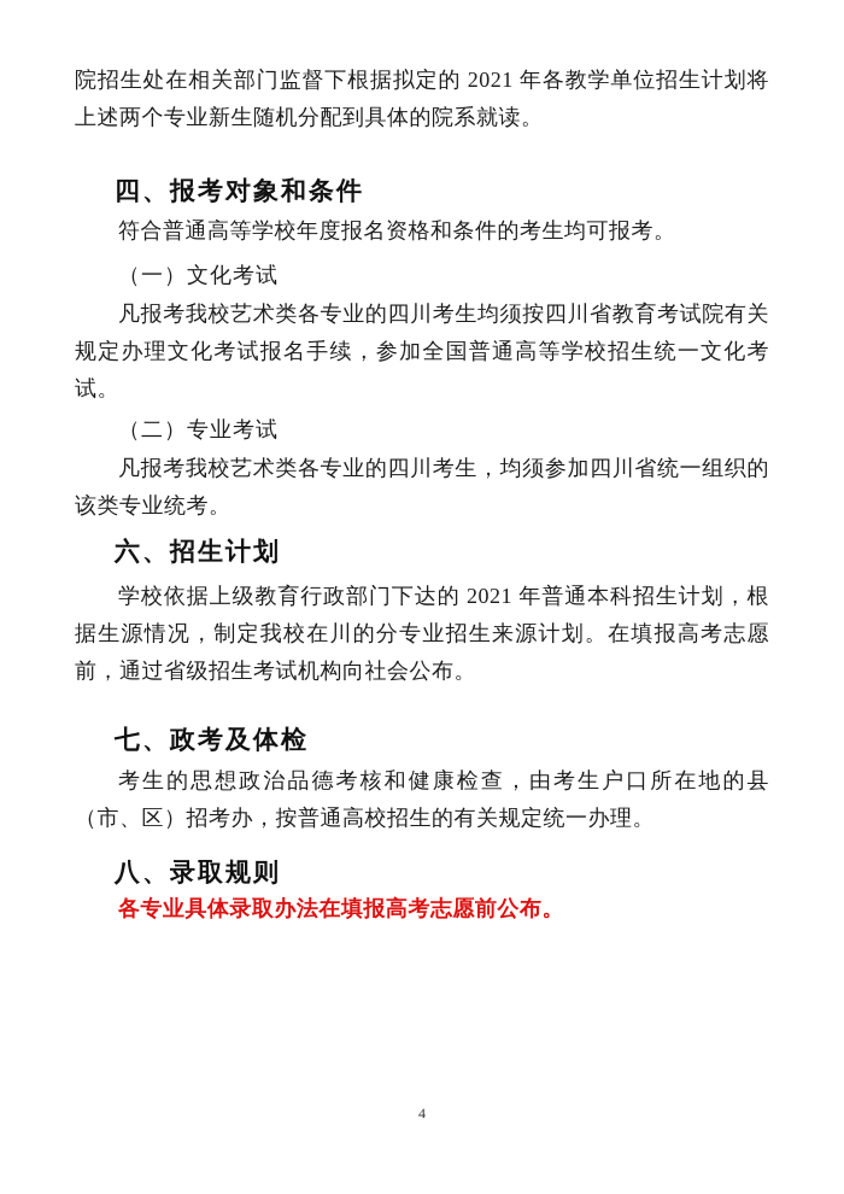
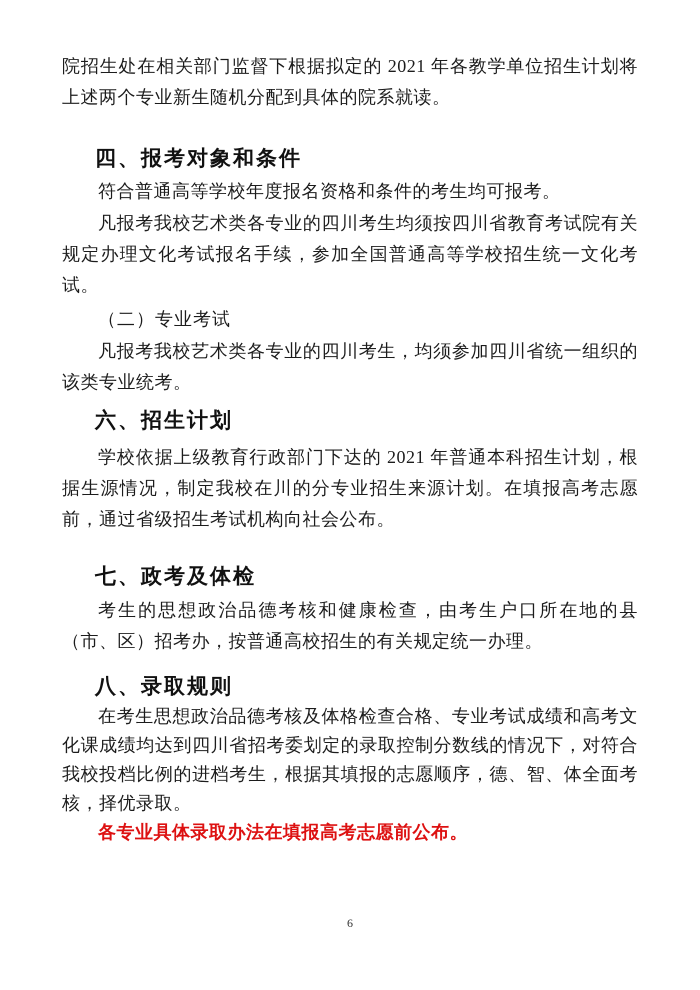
  院招生处在相关部门监督下根据拟定的 2021 年各教学单位招生计划将上述两个专业新生随机分配到具体的院系就读。
  四、报考对象和条件
  符合普通高等学校年度报名资格和条件的考生均可报考。
- （一）文化考试
  凡报考我校艺术类各专业的四川考生均须按四川省教育考试院有关规定办理文化考试报名手续，参加全国普通高等学校招生统一文化考试。
  （二）专业考试
  凡报考我校艺术类各专业的四川考生，均须参加四川省统一组织的该类专业统考。
  六、招生计划
  学校依据上级教育行政部门下达的 2021 年普通本科招生计划，根据生源情况，制定我校在川的分专业招生来源计划。在填报高考志愿前，通过省级招生考试机构向社会公布。
  七、政考及体检
  考生的思想政治品德考核和健康检查，由考生户口所在地的县（市、区）招考办，按普通高校招生的有关规定统一办理。
  八、录取规则
+ 在考生思想政治品德考核及体格检查合格、专业考试成绩和高考文化课成绩均达到四川省招考委划定的录取控制分数线的情况下，对符合我校投档比例的进档考生，根据其填报的志愿顺序，德、智、体全面考核，择优录取。
  各专业具体录取办法在填报高考志愿前公布。
- 4
+ 6
